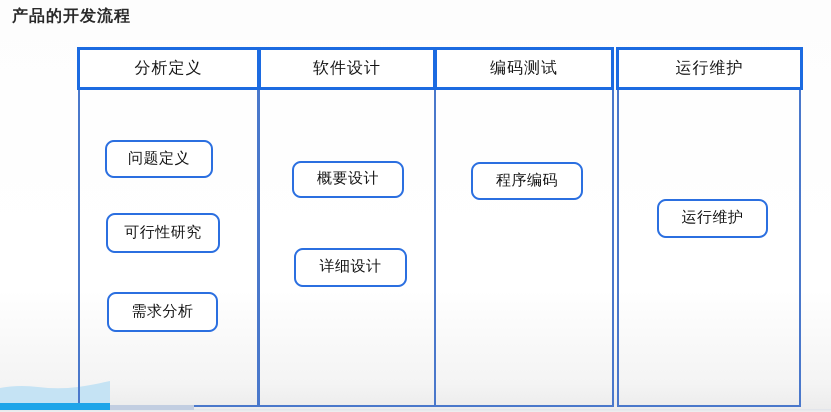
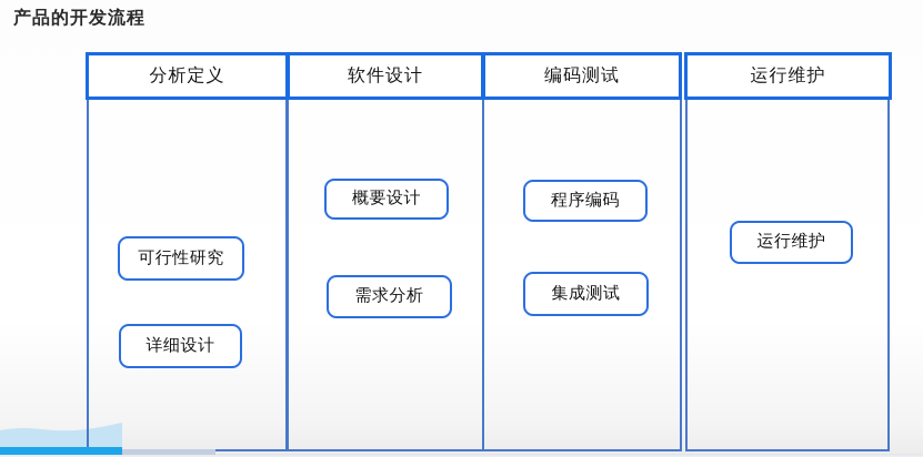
  产品的开发流程
  分析定义
- 问题定义
  可行性研究
- 需求分析
+ 详细设计
  软件设计
  概要设计
- 详细设计
+ 需求分析
  编码测试
  程序编码
+ 集成测试
  运行维护
  运行维护
